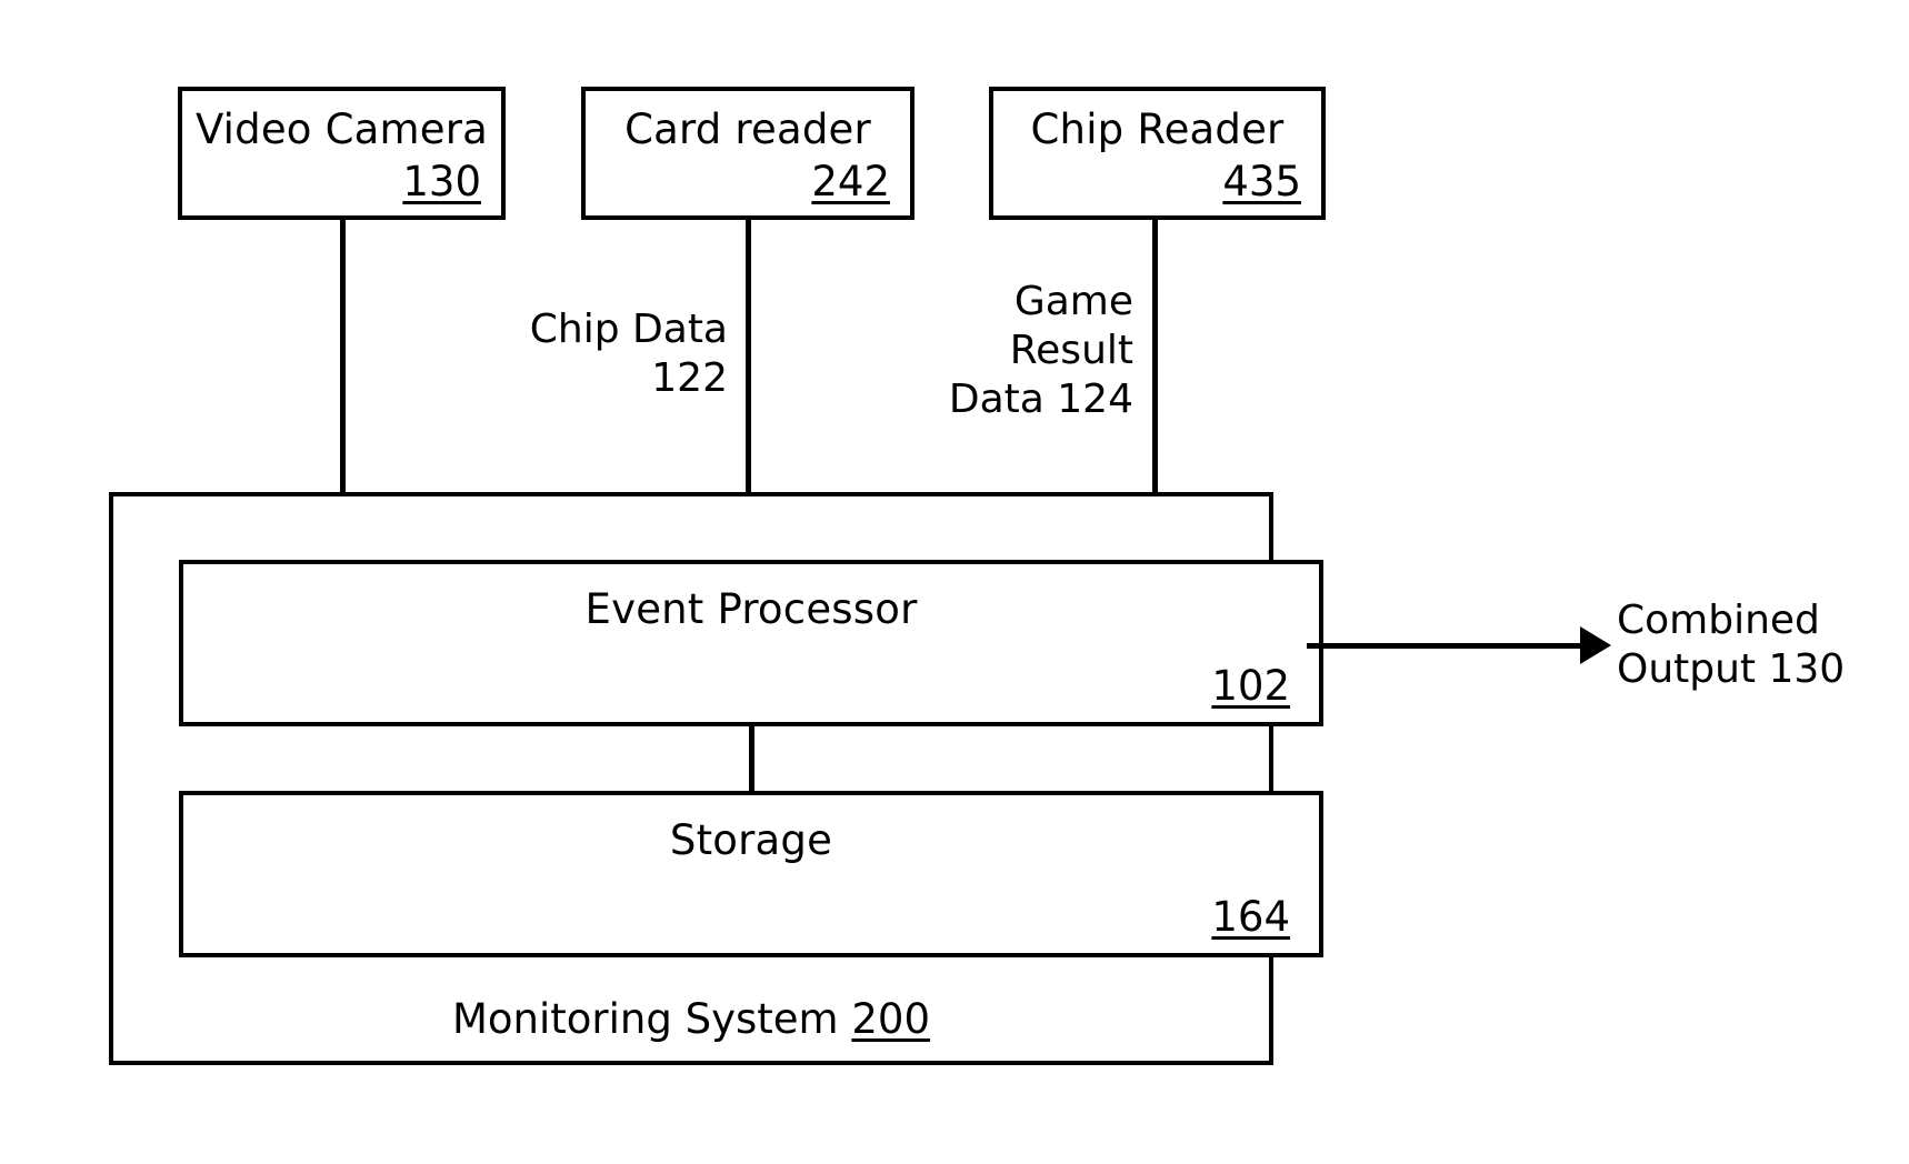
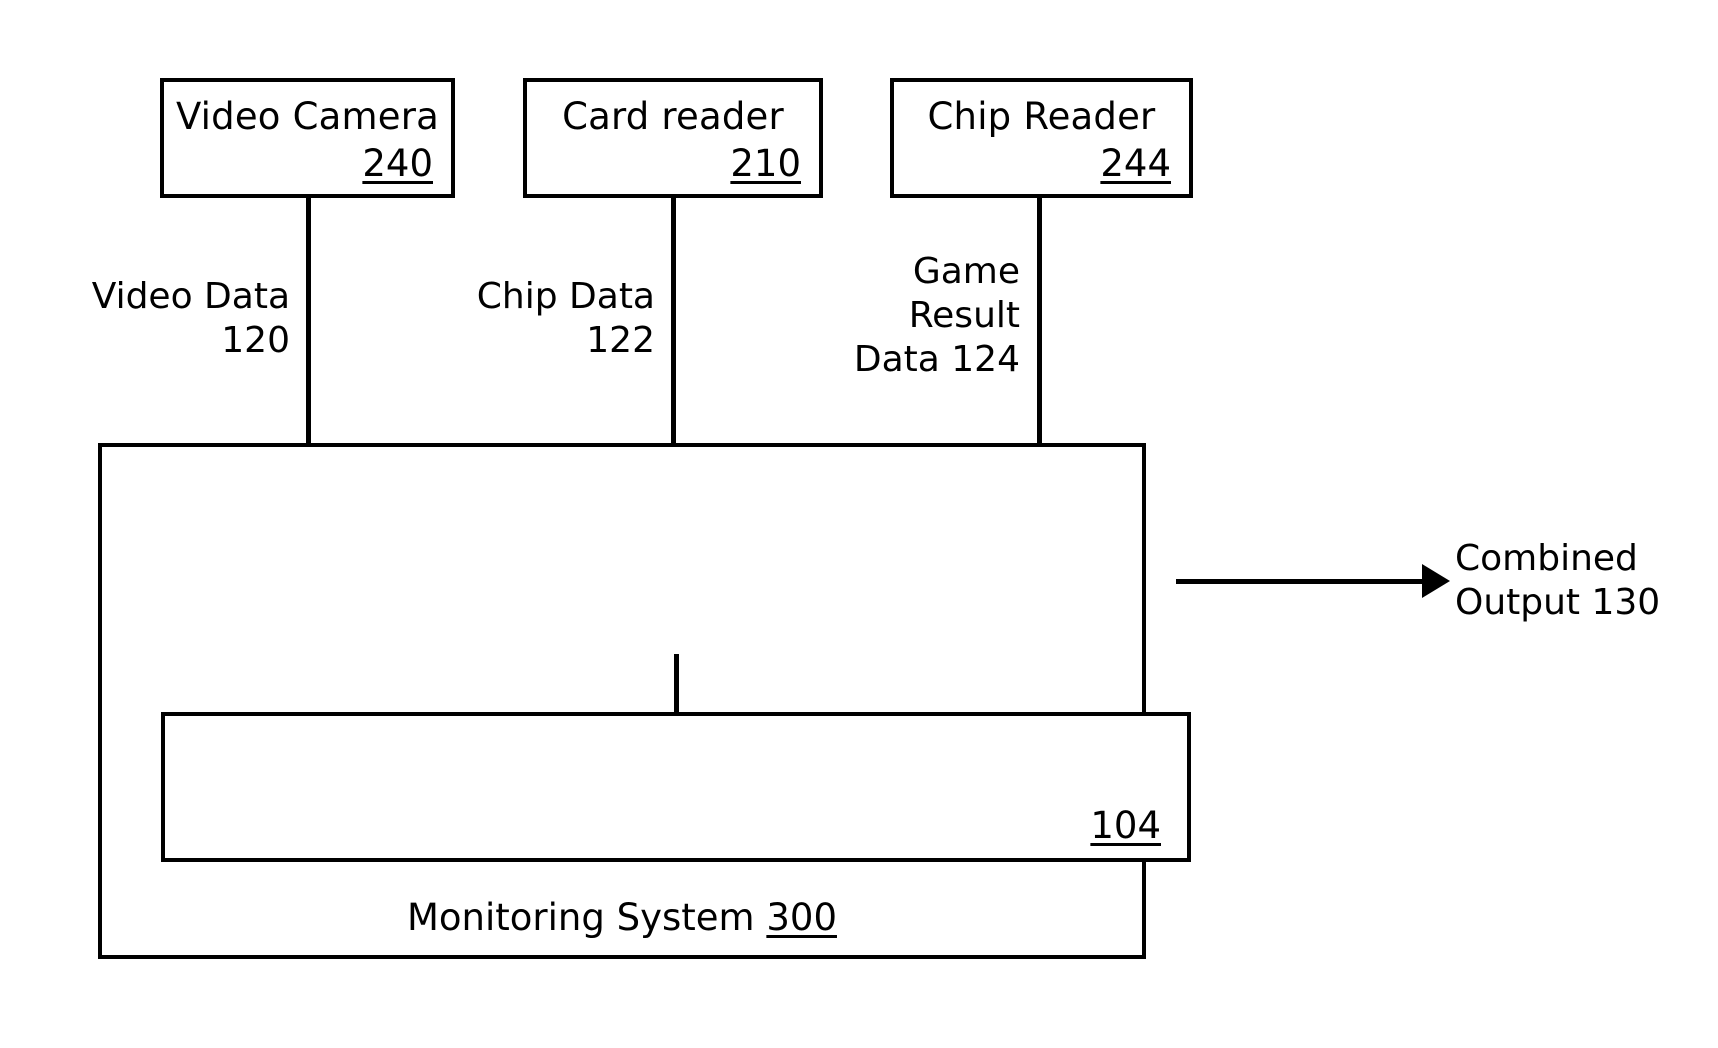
  Video Camera
- 130
+ 240
  Card reader
- 242
+ 210
  Chip Reader
- 435
+ 244
+ Video Data
+ 120
  Chip Data
  122
  Game
  Result
  Data 124
- Event Processor
- 102
- Storage
- 164
+ 104
- Monitoring System 200
+ Monitoring System 300
  Combined
  Output 130
